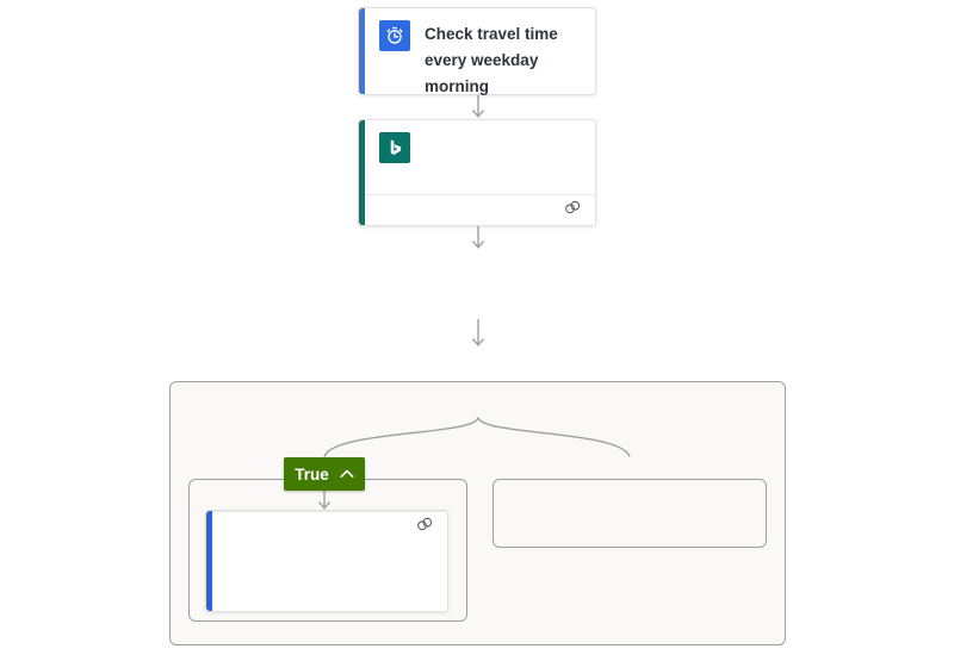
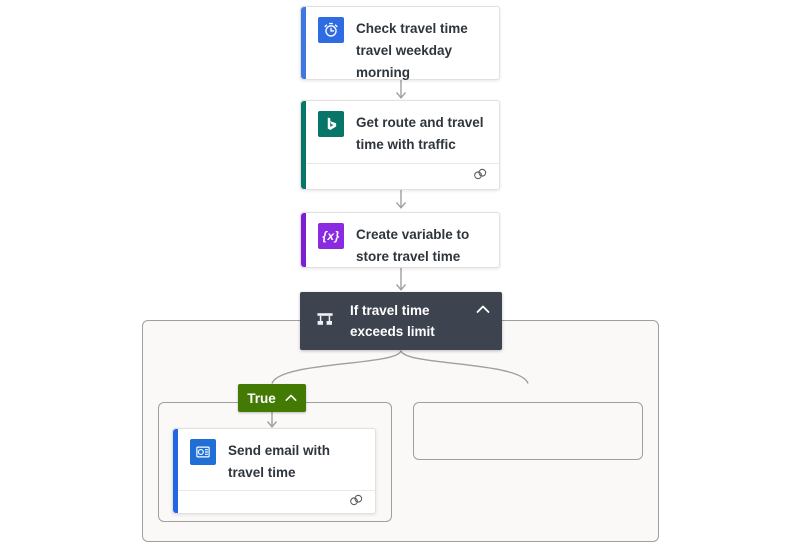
- Check travel time every weekday morning
+ Check travel time travel weekday morning
+ Get route and travel time with traffic
+ {x}
+ Create variable to store travel time
+ If travel time exceeds limit
  True
+ Send email with travel time
